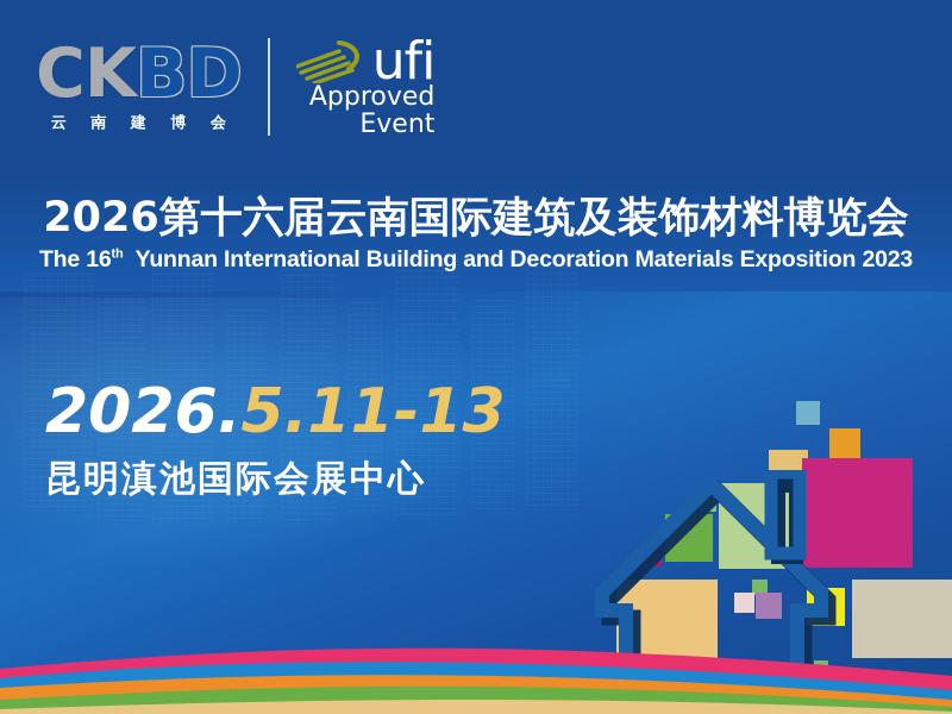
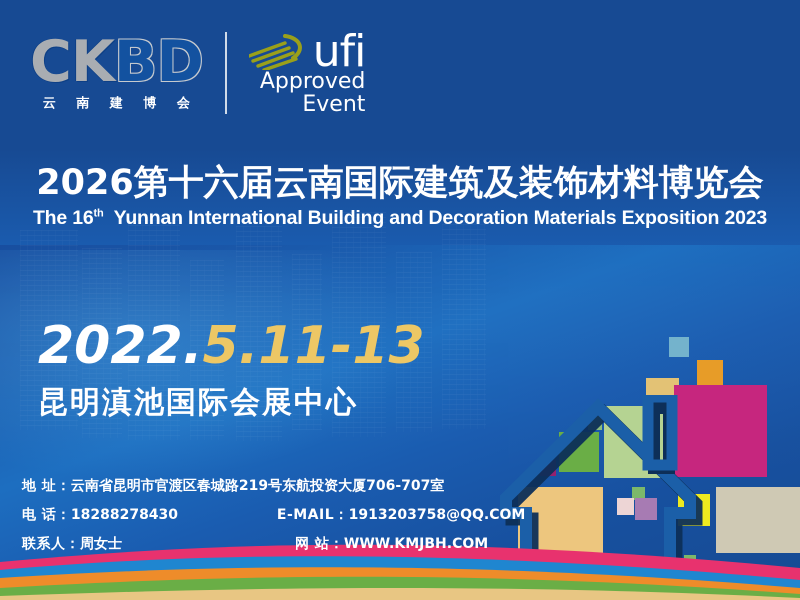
  CKBD
  云 南 建 博 会
  ufi
  Approved
  Event
  2026第十六届云南国际建筑及装饰材料博览会
  The 16th Yunnan International Building and Decoration Materials Exposition 2023
- 2026.5.11-13
+ 2022.5.11-13
  昆明滇池国际会展中心
+ 地 址：
+ 云南省昆明市官渡区春城路219号东航投资大厦706-707室
+ 电 话：
+ 18288278430
+ E-MAIL：
+ 1913203758@QQ.COM
+ 联系人：
+ 周女士
+ 网 站：
+ WWW.KMJBH.COM
